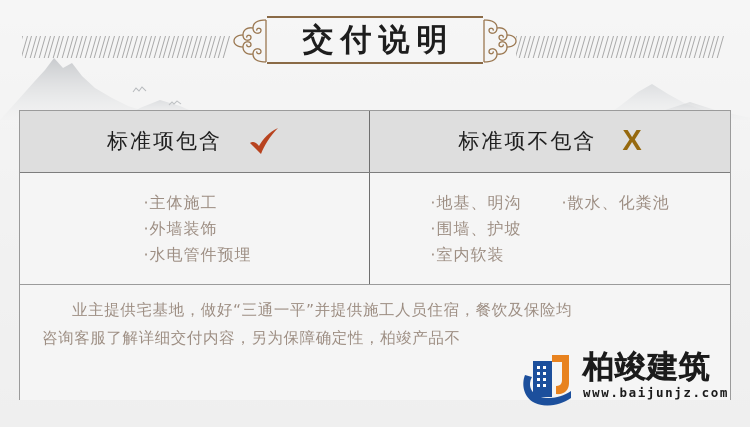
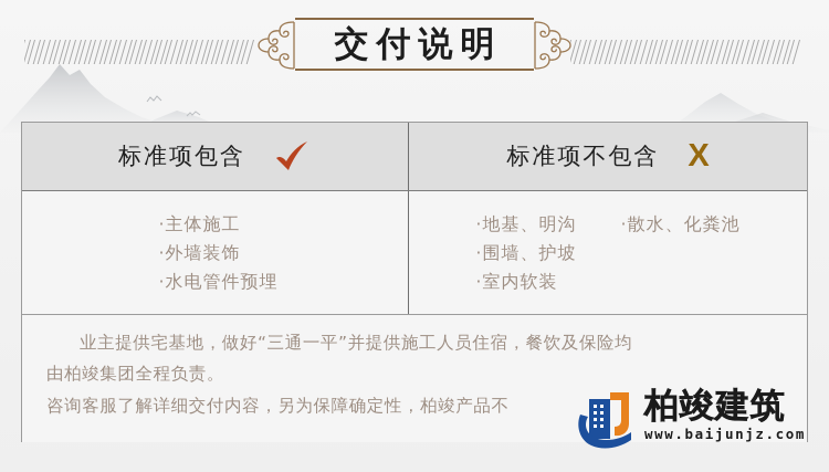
  交付说明
  标准项包含
  标准项不包含
  X
  ·主体施工
  ·外墙装饰
  ·水电管件预埋
  ·地基、明沟
  ·围墙、护坡
  ·室内软装
  ·散水、化粪池
  业主提供宅基地，做好“三通一平”并提供施工人员住宿，餐饮及保险均
+ 由柏竣集团全程负责。
  咨询客服了解详细交付内容，另为保障确定性，柏竣产品不
  柏竣建筑
  www.baijunjz.com
